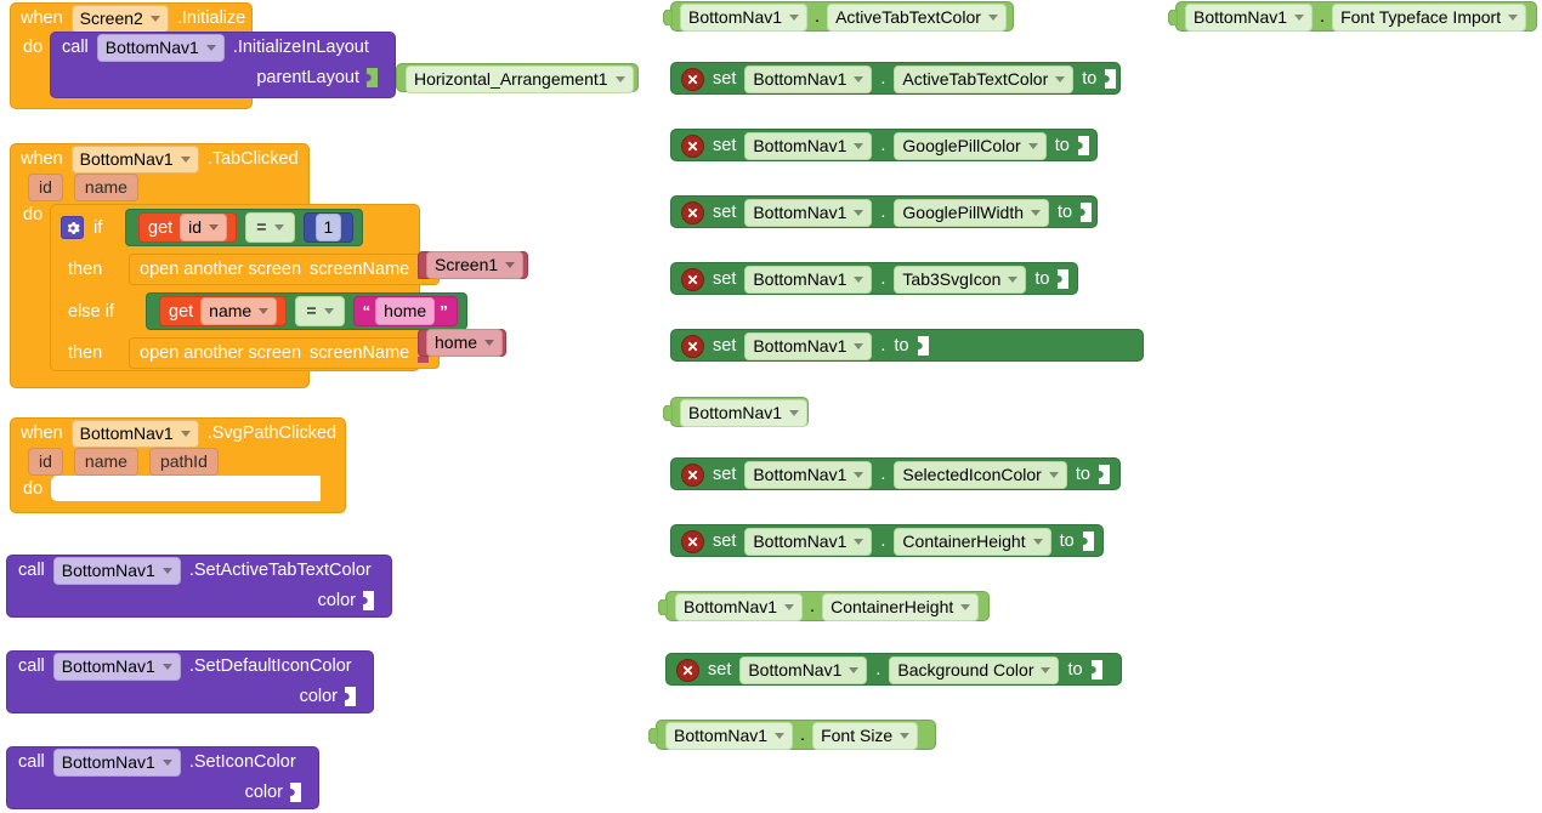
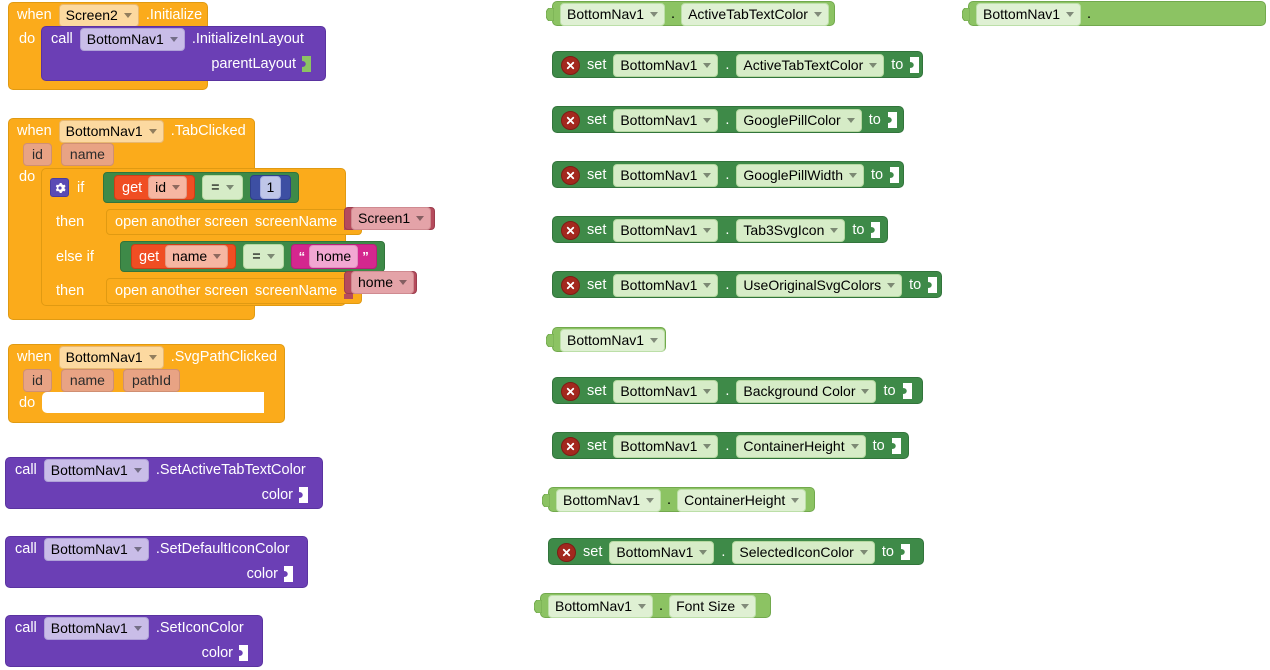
  when
  Screen2
  .Initialize
  do
  call
  BottomNav1
  .InitializeInLayout
  parentLayout
- Horizontal_Arrangement1
  when
  BottomNav1
  .TabClicked
  id
  name
  do
  if
  get
  id
  =
  1
  then
  open another screen
  screenName
  else if
  get
  name
  =
  “
  home
  ”
  then
  open another screen
  screenName
  Screen1
  home
  when
  BottomNav1
  .SvgPathClicked
  id
  name
  pathId
  do
  call
  BottomNav1
  .SetActiveTabTextColor
  color
  call
  BottomNav1
  .SetDefaultIconColor
  color
  call
  BottomNav1
  .SetIconColor
  color
  BottomNav1
  .
  ActiveTabTextColor
  set
  BottomNav1
  .
  ActiveTabTextColor
  to
  set
  BottomNav1
  .
  GooglePillColor
  to
  set
  BottomNav1
  .
  GooglePillWidth
  to
  set
  BottomNav1
  .
  Tab3SvgIcon
  to
  set
  BottomNav1
  .
+ UseOriginalSvgColors
  to
  BottomNav1
  set
  BottomNav1
  .
- SelectedIconColor
+ Background Color
  to
  set
  BottomNav1
  .
  ContainerHeight
  to
  BottomNav1
  .
  ContainerHeight
  set
  BottomNav1
  .
- Background Color
+ SelectedIconColor
  to
  BottomNav1
  .
  Font Size
  BottomNav1
  .
- Font Typeface Import
